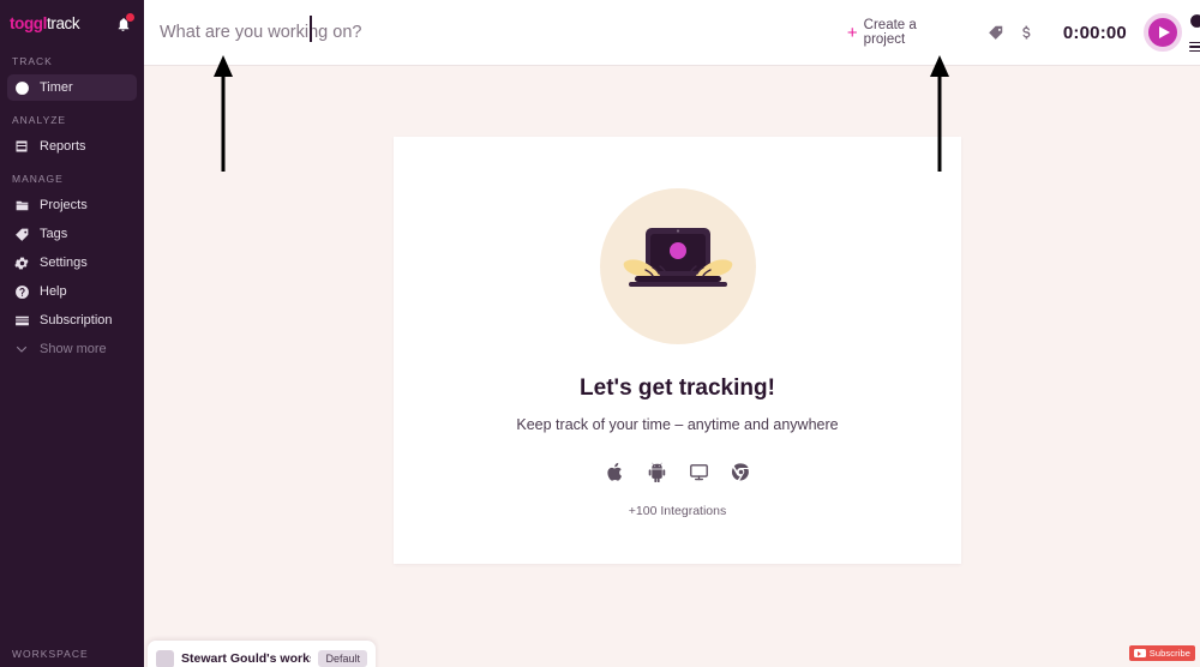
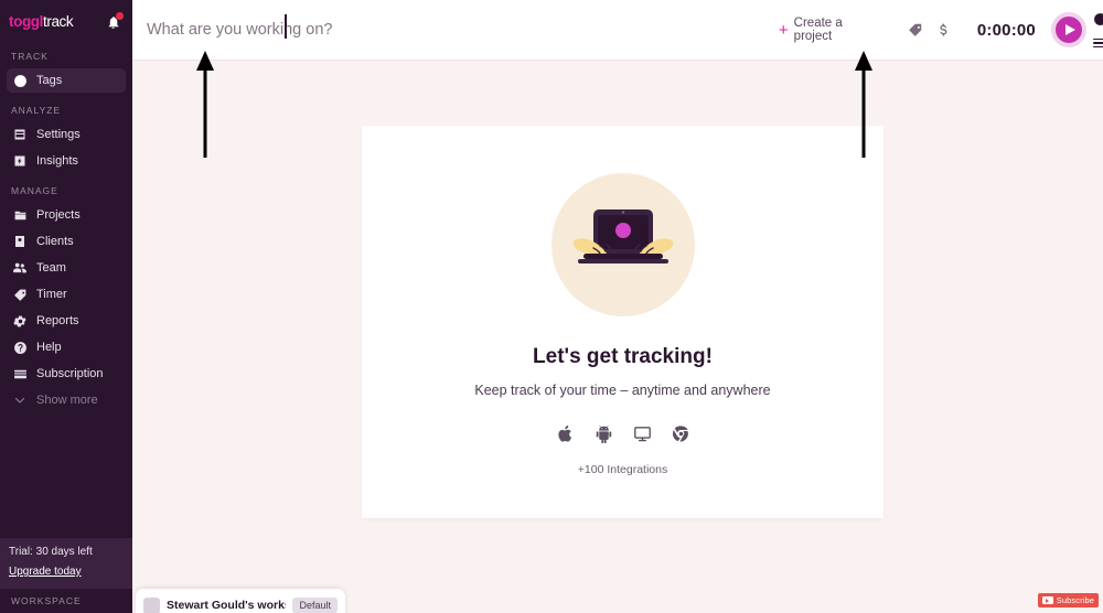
  toggltrack
  TRACK
- Timer
+ Tags
  ANALYZE
- Reports
+ Settings
+ Insights
  MANAGE
  Projects
+ Clients
+ Team
- Tags
+ Timer
- Settings
+ Reports
  Help
  Subscription
  Show more
+ Trial: 30 days left
+ Upgrade today
  WORKSPACE
  What are you working on?
  +
  Create a project
  0:00:00
  Let's get tracking!
  Keep track of your time – anytime and anywhere
  +100 Integrations
  Stewart Gould's work
  Default
  Subscribe
